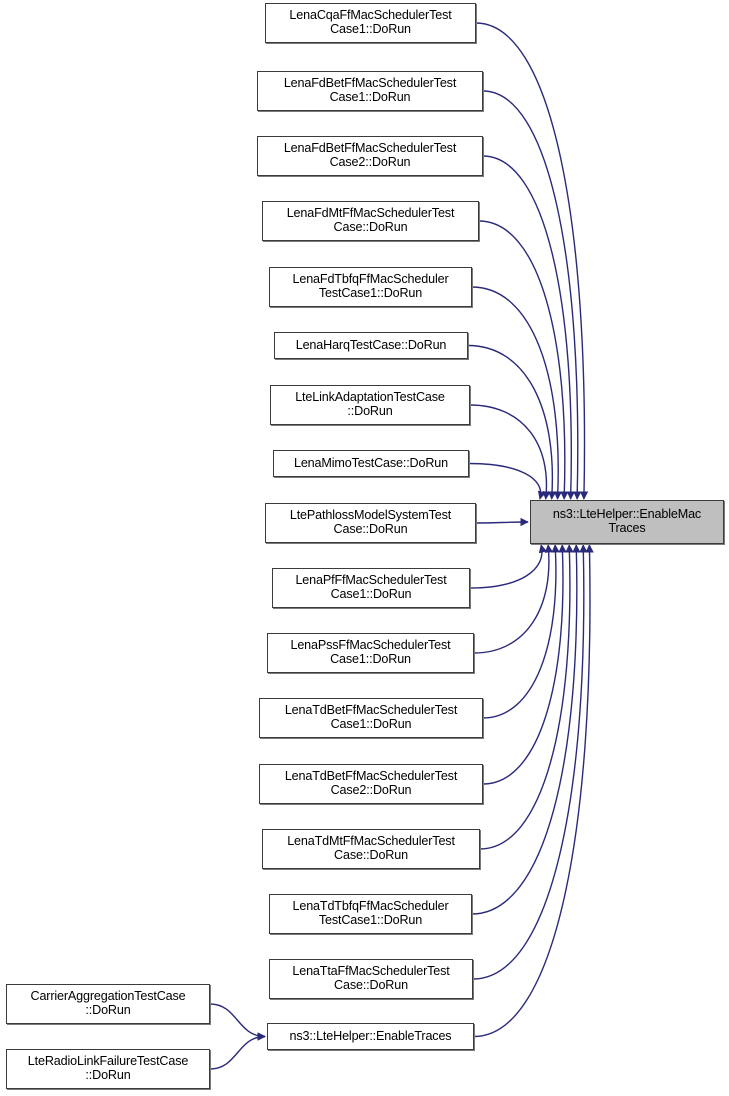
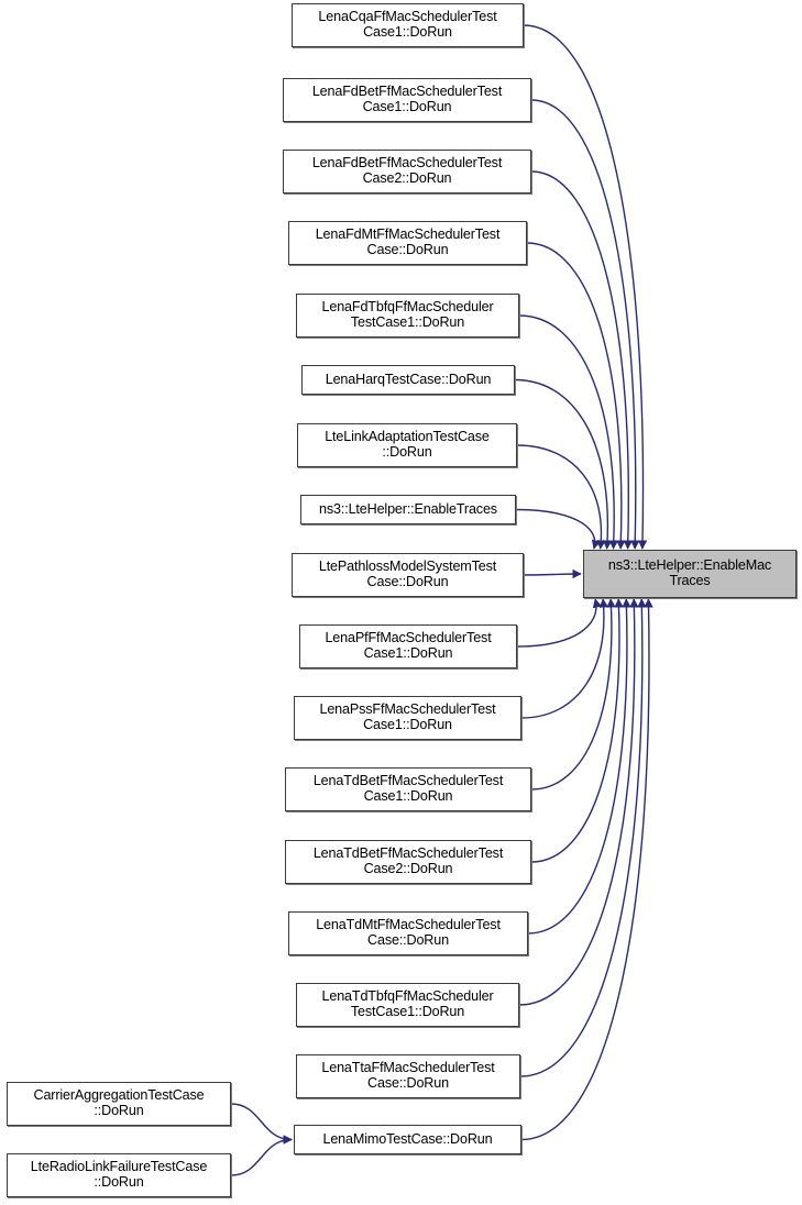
  LenaCqaFfMacSchedulerTest
  Case1::DoRun
  LenaFdBetFfMacSchedulerTest
  Case1::DoRun
  LenaFdBetFfMacSchedulerTest
  Case2::DoRun
  LenaFdMtFfMacSchedulerTest
  Case::DoRun
  LenaFdTbfqFfMacScheduler
  TestCase1::DoRun
  LenaHarqTestCase::DoRun
  LteLinkAdaptationTestCase
  ::DoRun
- LenaMimoTestCase::DoRun
+ ns3::LteHelper::EnableTraces
  LtePathlossModelSystemTest
  Case::DoRun
  LenaPfFfMacSchedulerTest
  Case1::DoRun
  LenaPssFfMacSchedulerTest
  Case1::DoRun
  LenaTdBetFfMacSchedulerTest
  Case1::DoRun
  LenaTdBetFfMacSchedulerTest
  Case2::DoRun
  LenaTdMtFfMacSchedulerTest
  Case::DoRun
  LenaTdTbfqFfMacScheduler
  TestCase1::DoRun
  LenaTtaFfMacSchedulerTest
  Case::DoRun
- ns3::LteHelper::EnableTraces
+ LenaMimoTestCase::DoRun
  CarrierAggregationTestCase
  ::DoRun
  LteRadioLinkFailureTestCase
  ::DoRun
  ns3::LteHelper::EnableMac
  Traces
